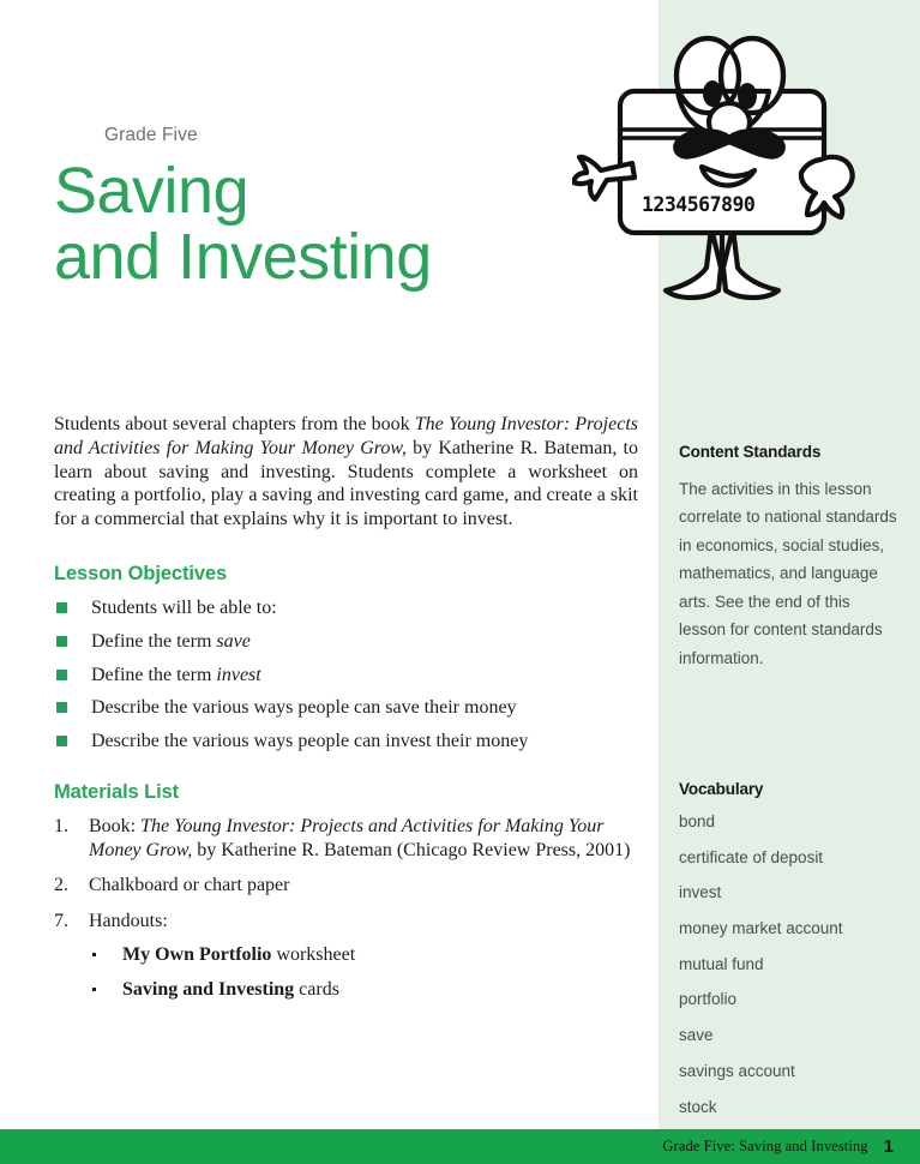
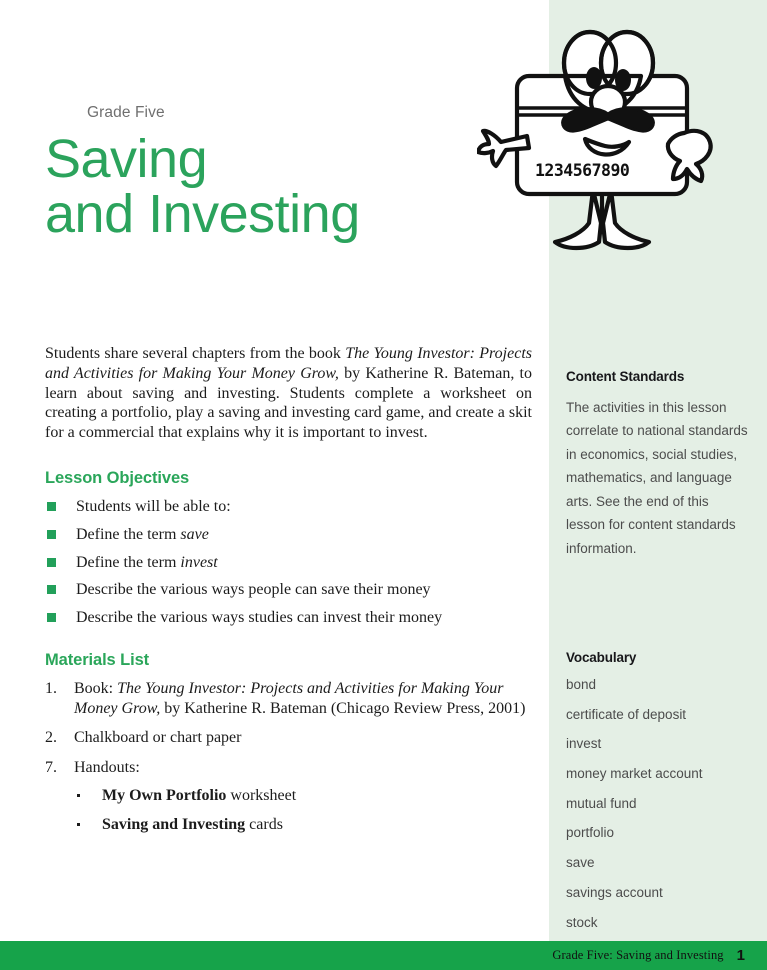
  1234567890
  Grade Five
  Saving
  and Investing
- Students about several chapters from the book The Young Investor: Projects and Activities for Making Your Money Grow, by Katherine R. Bateman, to learn about saving and investing. Students complete a worksheet on creating a portfolio, play a saving and investing card game, and create a skit for a commercial that explains why it is important to invest.
+ Students share several chapters from the book The Young Investor: Projects and Activities for Making Your Money Grow, by Katherine R. Bateman, to learn about saving and investing. Students complete a worksheet on creating a portfolio, play a saving and investing card game, and create a skit for a commercial that explains why it is important to invest.
  Lesson Objectives
  Students will be able to:
  Define the term save
  Define the term invest
  Describe the various ways people can save their money
- Describe the various ways people can invest their money
+ Describe the various ways studies can invest their money
  Materials List
  1.
  Book: The Young Investor: Projects and Activities for Making Your Money Grow, by Katherine R. Bateman (Chicago Review Press, 2001)
  2.
  Chalkboard or chart paper
  7.
  Handouts:
  My Own Portfolio worksheet
  Saving and Investing cards
  Content Standards
  The activities in this lesson correlate to national standards in economics, social studies, mathematics, and language arts. See the end of this lesson for content standards information.
  Vocabulary
  bond
  certificate of deposit
  invest
  money market account
  mutual fund
  portfolio
  save
  savings account
  stock
  Grade Five: Saving and Investing
  1
